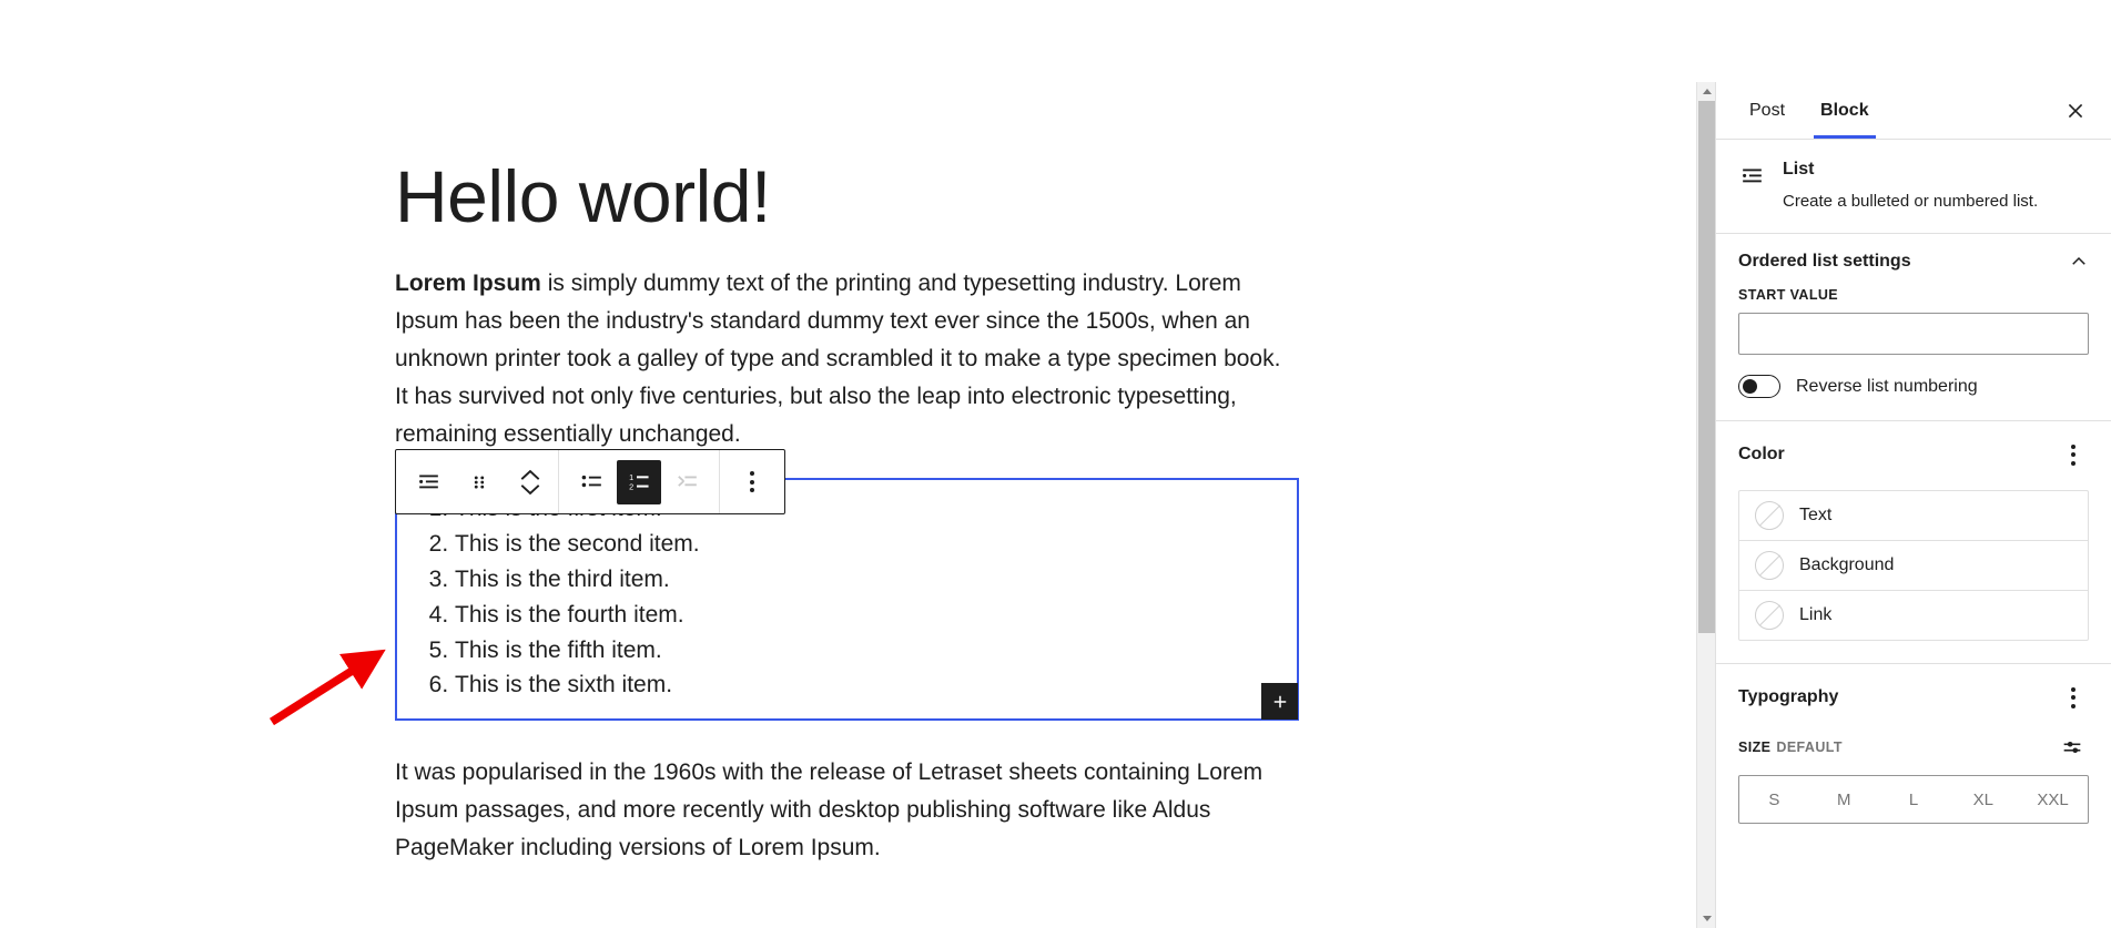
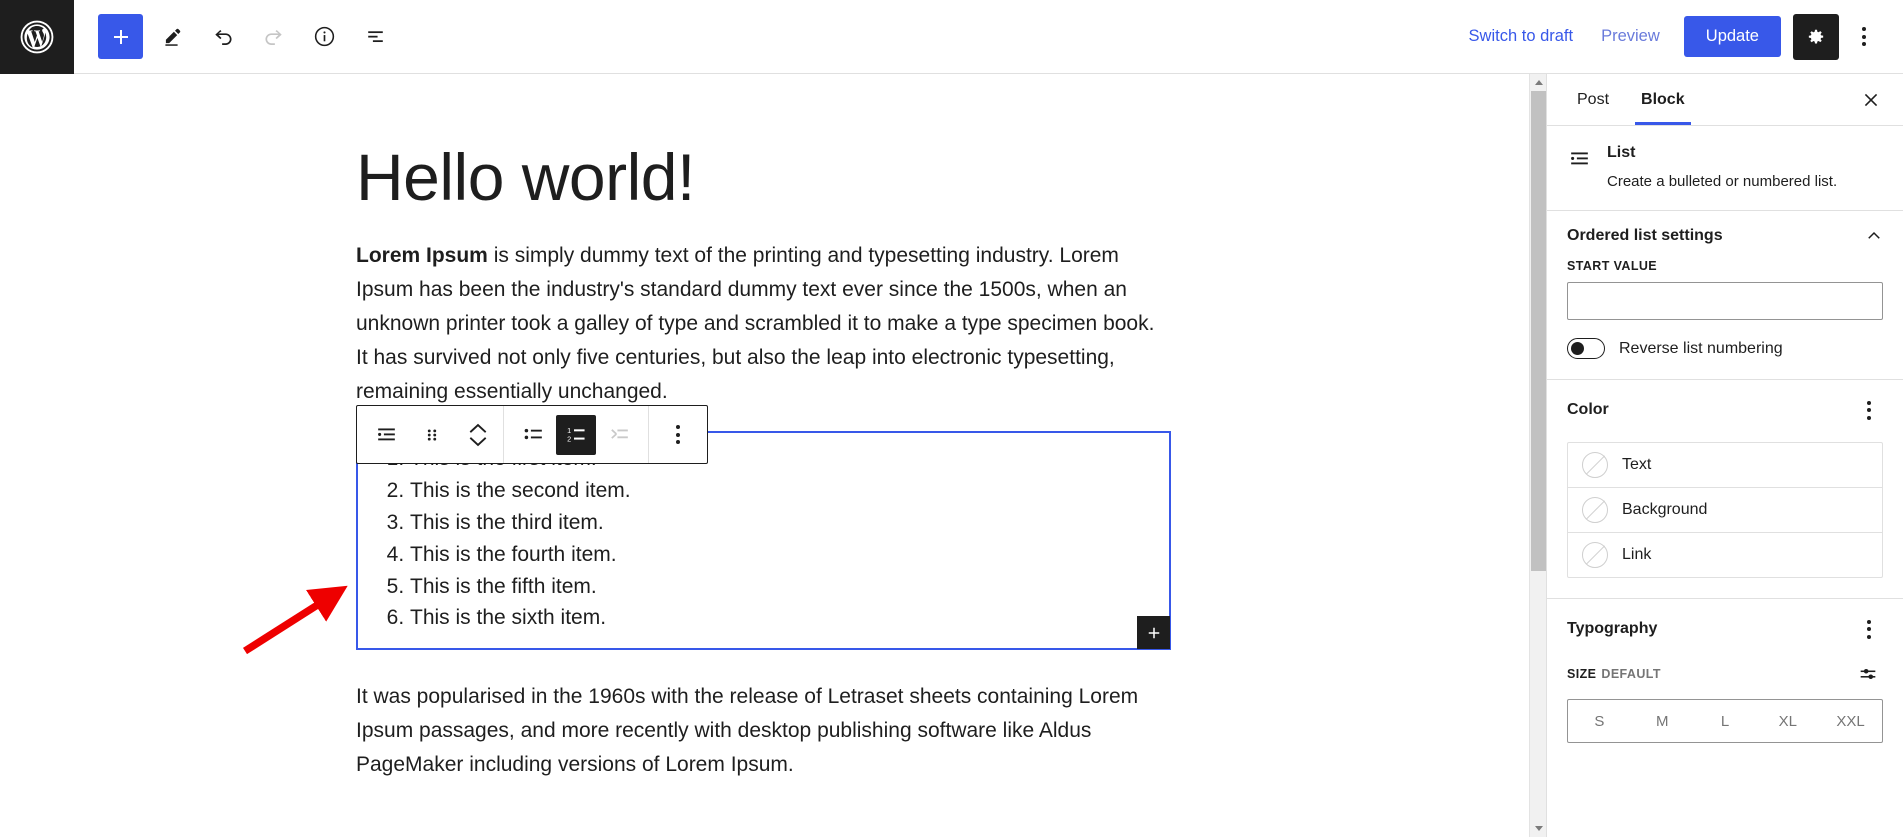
+ Switch to draft
+ Preview
+ Update
  Hello world!
  Lorem Ipsum is simply dummy text of the printing and typesetting industry. Lorem Ipsum has been the industry's standard dummy text ever since the 1500s, when an unknown printer took a galley of type and scrambled it to make a type specimen book. It has survived not only five centuries, but also the leap into electronic typesetting, remaining essentially unchanged.
  This is the second item.
  This is the third item.
  This is the fourth item.
  This is the fifth item.
  This is the sixth item.
  It was popularised in the 1960s with the release of Letraset sheets containing Lorem Ipsum passages, and more recently with desktop publishing software like Aldus PageMaker including versions of Lorem Ipsum.
  1
  2
  Post
  Block
  List
  Create a bulleted or numbered list.
  Ordered list settings
  START VALUE
  Reverse list numbering
  Color
  Text
  Background
  Link
  Typography
  SIZE DEFAULT
  S
  M
  L
  XL
  XXL
